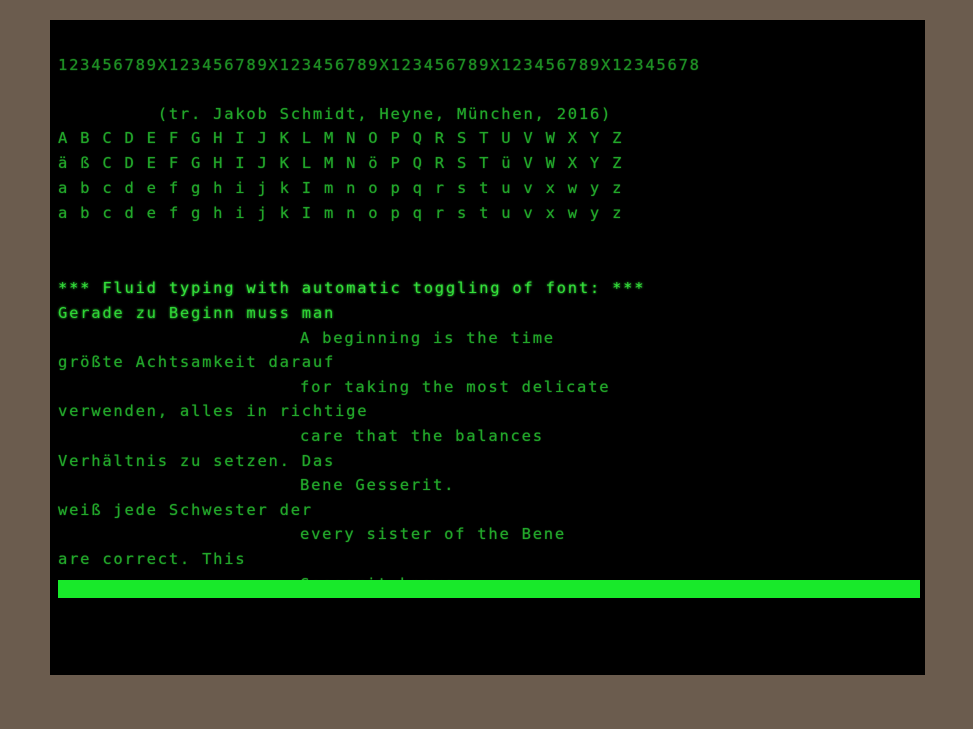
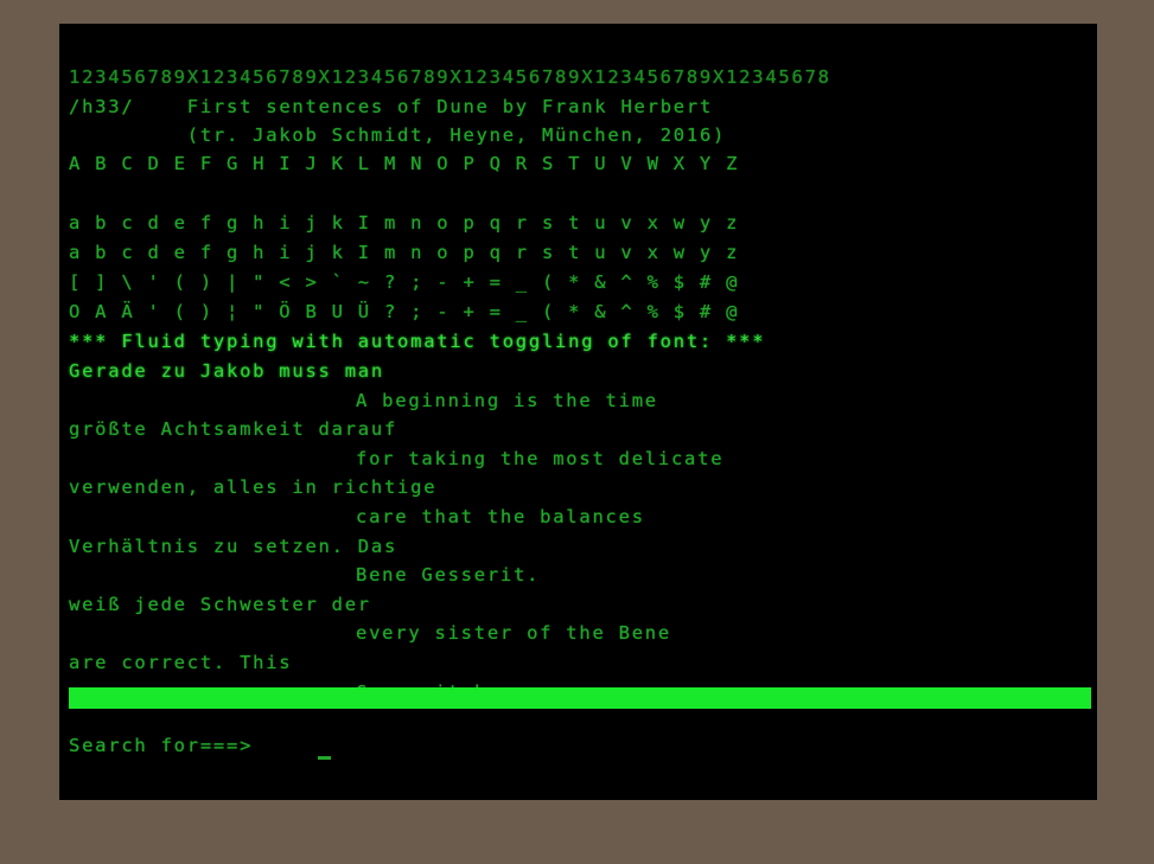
  123456789X123456789X123456789X123456789X123456789X12345678
+ /h33/ First sentences of Dune by Frank Herbert
  (tr. Jakob Schmidt, Heyne, München, 2016)
  A B C D E F G H I J K L M N O P Q R S T U V W X Y Z
- ä ß C D E F G H I J K L M N ö P Q R S T ü V W X Y Z
  a b c d e f g h i j k I m n o p q r s t u v x w y z
  a b c d e f g h i j k I m n o p q r s t u v x w y z
+ [ ] \ ' ( ) | " < > ` ~ ? ; - + = _ ( * & ^ % $ # @
+ O A Ä ' ( ) ¦ " Ö B U Ü ? ; - + = _ ( * & ^ % $ # @
  *** Fluid typing with automatic toggling of font: ***
- Gerade zu Beginn muss man
+ Gerade zu Jakob muss man
  A beginning is the time
  größte Achtsamkeit darauf
  for taking the most delicate
  verwenden, alles in richtige
  care that the balances
  Verhältnis zu setzen. Das
  Bene Gesserit.
  weiß jede Schwester der
  every sister of the Bene
  are correct. This
+ Search for===>
